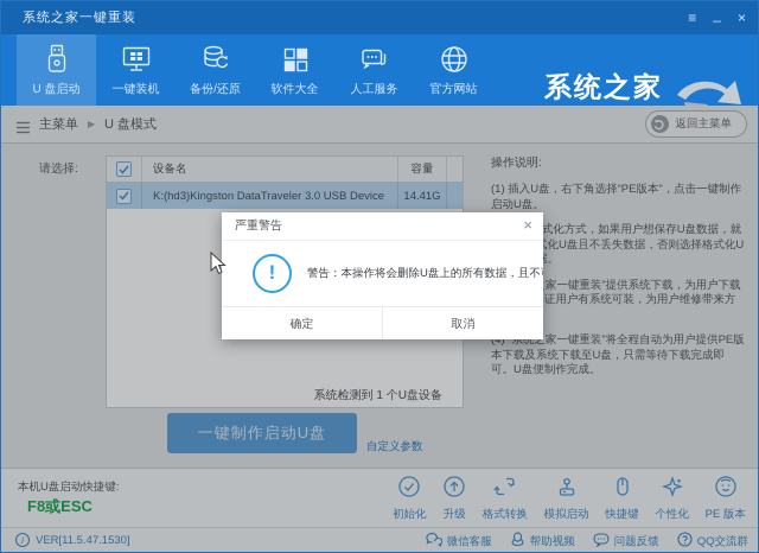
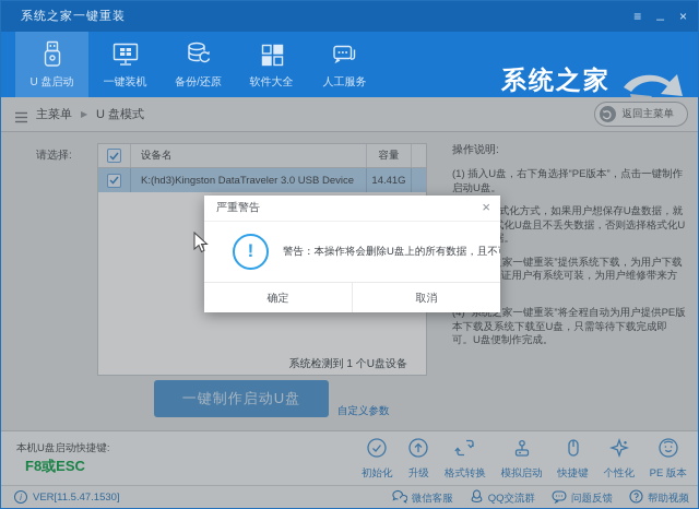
  系统之家一键重装
  ≡
  _
  ×
  U 盘启动
  一键装机
  备份/还原
  软件大全
  人工服务
- 官方网站
  系统之家
  主菜单
  ▶
  U 盘模式
  返回主菜单
  请选择:
  设备名
  容量
  K:(hd3)Kingston DataTraveler 3.0 USB Device
  14.41G
  系统检测到 1 个U盘设备
  一键制作启动U盘
  自定义参数
  操作说明:
  (1) 插入U盘，右下角选择“PE版本”，点击一键制作启动U盘。
  家一键重装”提供系统下载，为用户下载证用户有系统可装，为用户维修带来方
  (4) “系统之家一键重装”将全程自动为用户提供PE版本下载及系统下载至U盘，只需等待下载完成即可。U盘便制作完成。
  本机U盘启动快捷键:
  F8或ESC
  初始化
  升级
  格式转换
  模拟启动
  快捷键
  个性化
  PE 版本
  i
  VER[11.5.47.1530]
  微信客服
- 帮助视频
+ QQ交流群
  问题反馈
- QQ交流群
+ 帮助视频
  严重警告
  ×
  !
  警告：本操作将会删除U盘上的所有数据，且不
  确定
  取消
